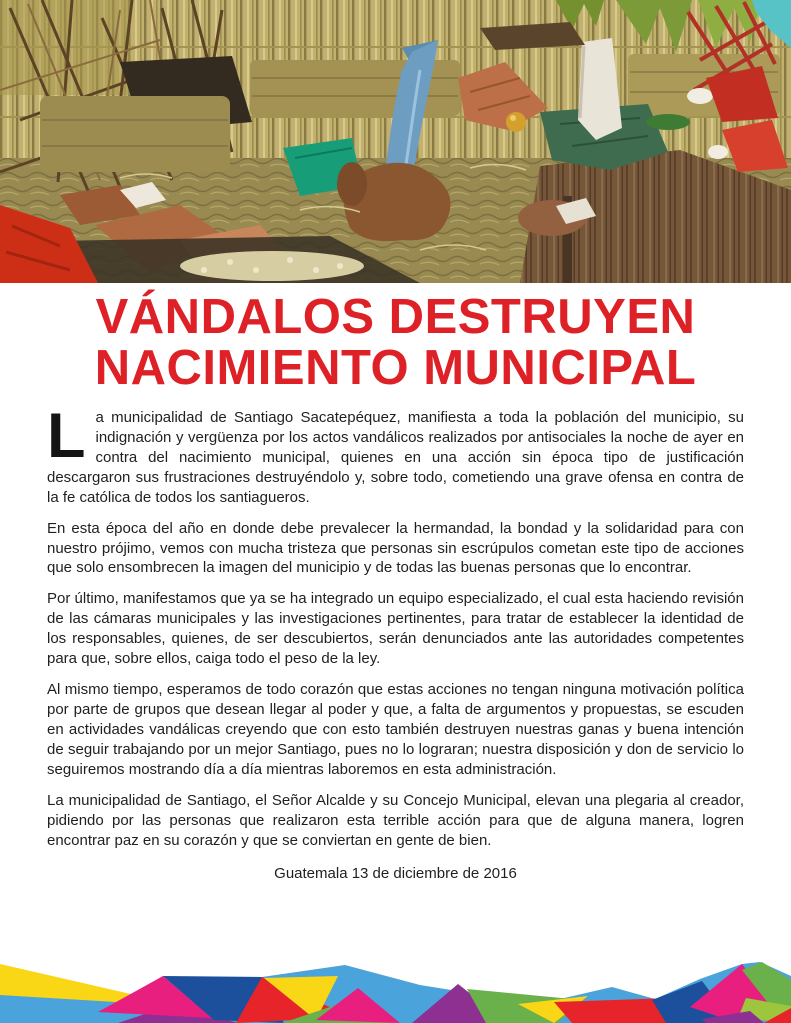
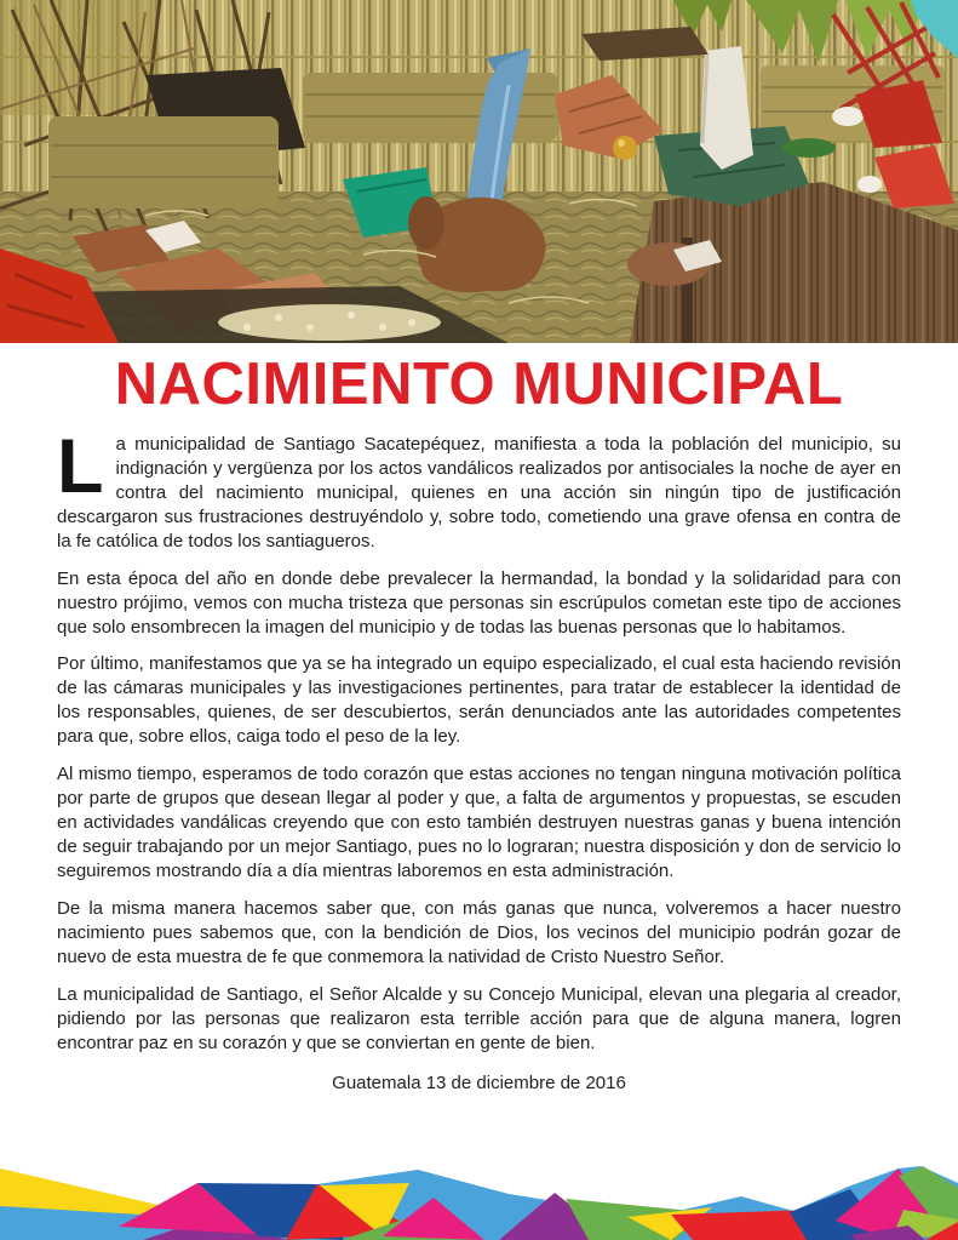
- VÁNDALOS DESTRUYEN
  NACIMIENTO MUNICIPAL
  L
- a municipalidad de Santiago Sacatepéquez, manifiesta a toda la población del municipio, su indignación y vergüenza por los actos vandálicos realizados por antisociales la noche de ayer en contra del nacimiento municipal, quienes en una acción sin época tipo de justificación descargaron sus frustraciones destruyéndolo y, sobre todo, cometiendo una grave ofensa en contra de la fe católica de todos los santiagueros.
+ a municipalidad de Santiago Sacatepéquez, manifiesta a toda la población del municipio, su indignación y vergüenza por los actos vandálicos realizados por antisociales la noche de ayer en contra del nacimiento municipal, quienes en una acción sin ningún tipo de justificación descargaron sus frustraciones destruyéndolo y, sobre todo, cometiendo una grave ofensa en contra de la fe católica de todos los santiagueros.
- En esta época del año en donde debe prevalecer la hermandad, la bondad y la solidaridad para con nuestro prójimo, vemos con mucha tristeza que personas sin escrúpulos cometan este tipo de acciones que solo ensombrecen la imagen del municipio y de todas las buenas personas que lo encontrar.
+ En esta época del año en donde debe prevalecer la hermandad, la bondad y la solidaridad para con nuestro prójimo, vemos con mucha tristeza que personas sin escrúpulos cometan este tipo de acciones que solo ensombrecen la imagen del municipio y de todas las buenas personas que lo habitamos.
  Por último, manifestamos que ya se ha integrado un equipo especializado, el cual esta haciendo revisión de las cámaras municipales y las investigaciones pertinentes, para tratar de establecer la identidad de los responsables, quienes, de ser descubiertos, serán denunciados ante las autoridades competentes para que, sobre ellos, caiga todo el peso de la ley.
  Al mismo tiempo, esperamos de todo corazón que estas acciones no tengan ninguna motivación política por parte de grupos que desean llegar al poder y que, a falta de argumentos y propuestas, se escuden en actividades vandálicas creyendo que con esto también destruyen nuestras ganas y buena intención de seguir trabajando por un mejor Santiago, pues no lo lograran; nuestra disposición y don de servicio lo seguiremos mostrando día a día mientras laboremos en esta administración.
+ De la misma manera hacemos saber que, con más ganas que nunca, volveremos a hacer nuestro nacimiento pues sabemos que, con la bendición de Dios, los vecinos del municipio podrán gozar de nuevo de esta muestra de fe que conmemora la natividad de Cristo Nuestro Señor.
  La municipalidad de Santiago, el Señor Alcalde y su Concejo Municipal, elevan una plegaria al creador, pidiendo por las personas que realizaron esta terrible acción para que de alguna manera, logren encontrar paz en su corazón y que se conviertan en gente de bien.
  Guatemala 13 de diciembre de 2016
